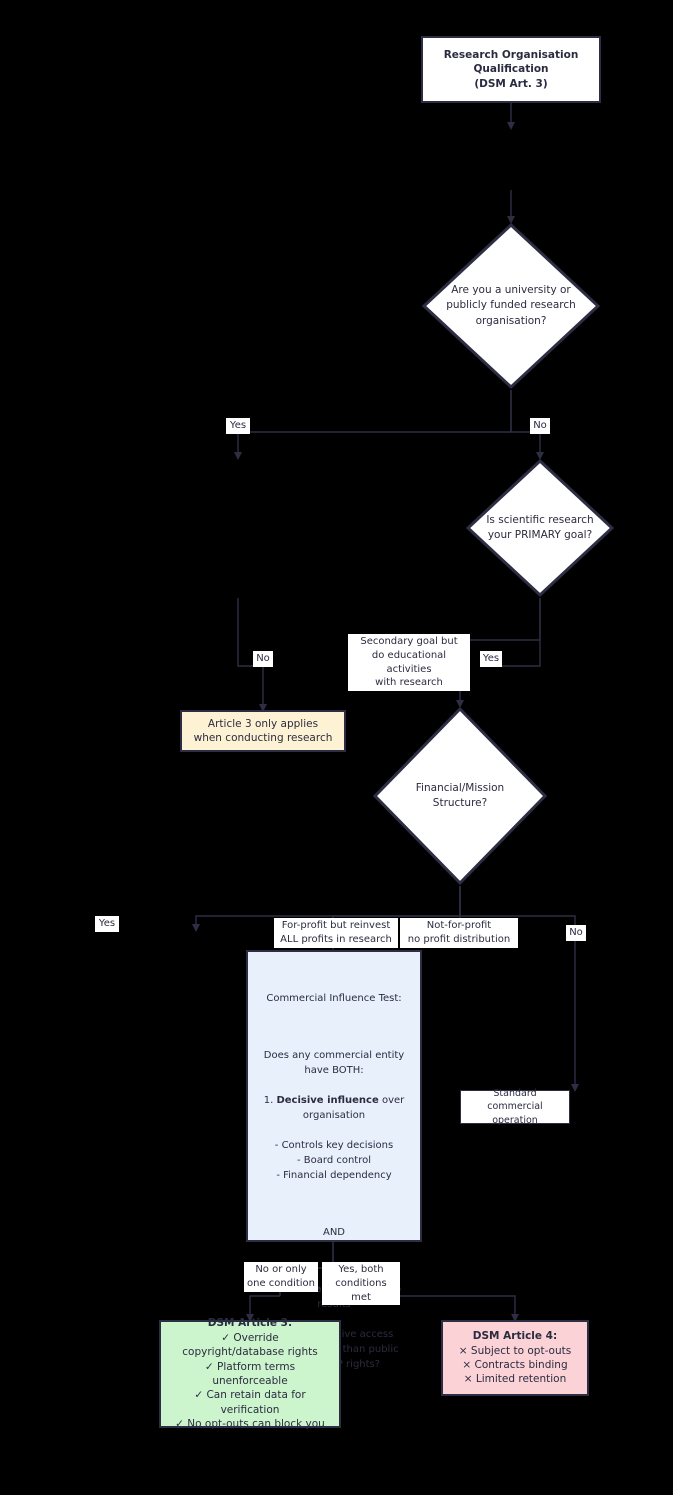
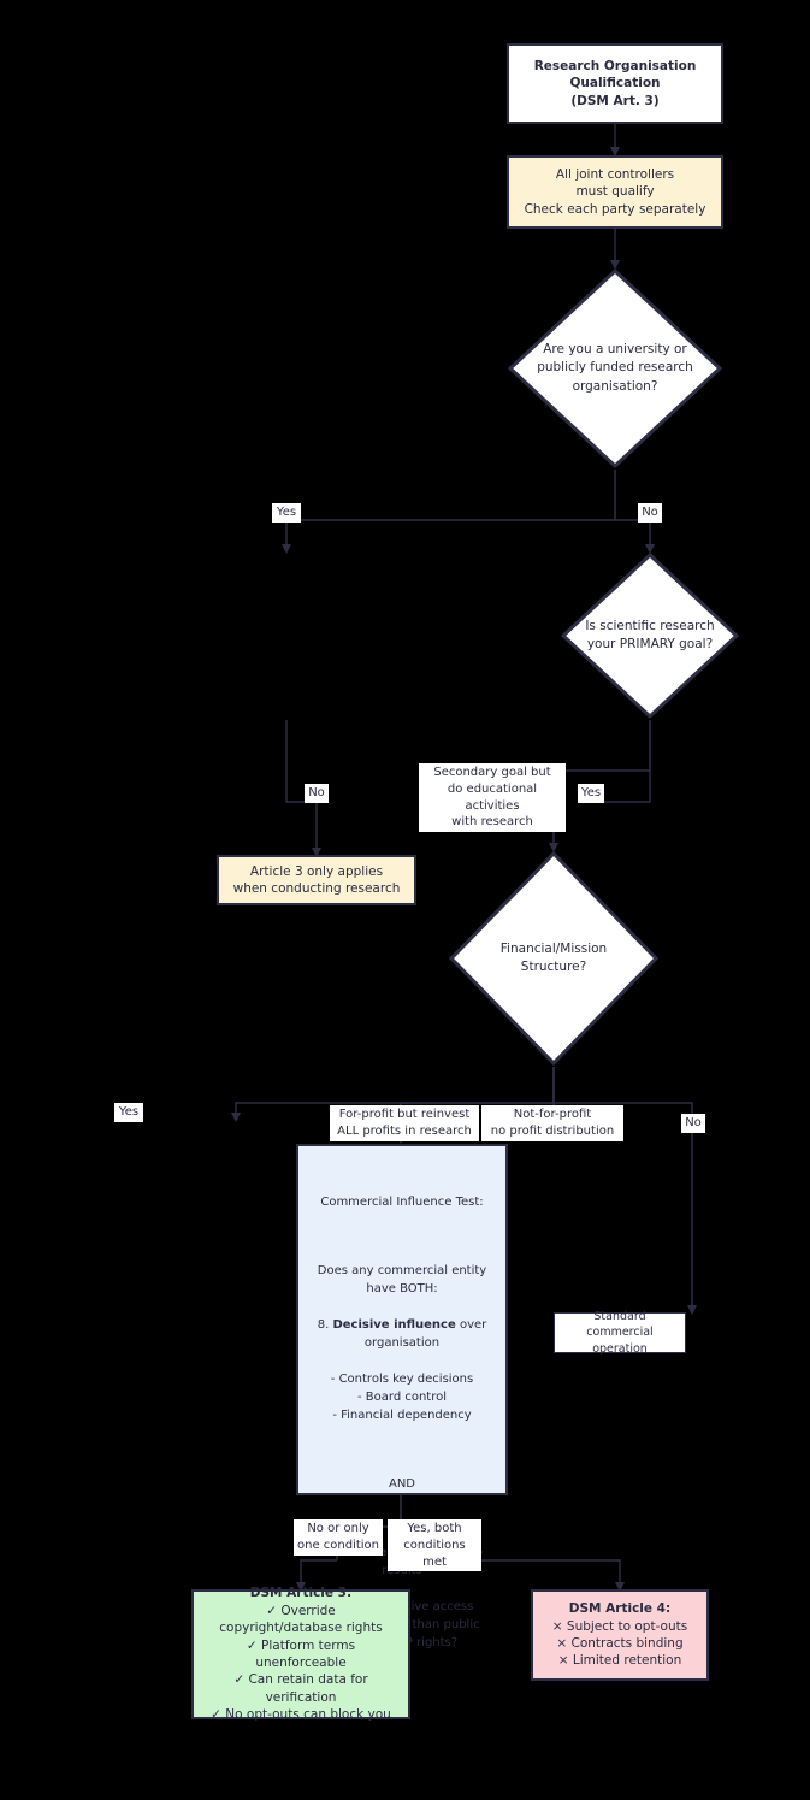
  Research Organisation
  Qualification
  (DSM Art. 3)
+ All joint controllers
+ must qualify
+ Check each party separately
  Are you a university or
  publicly funded research
  organisation?
  Yes
  No
  Is scientific research
  your PRIMARY goal?
  No
  Secondary goal but
  do educational activities
  with research
  Yes
  Article 3 only applies
  when conducting research
  Financial/Mission
  Structure?
  Yes
  For-profit but reinvest
  ALL profits in research
  Not-for-profit
  no profit distribution
  No
  Commercial Influence Test:
  Does any commercial entity
  have BOTH:
- 1. Decisive influence over
+ 8. Decisive influence over
  organisation
  - Controls key decisions
  - Board control
  - Financial dependency
  AND
  Standard commercial
  operation
  No or only
  one condition
  Yes, both
  conditions met
  DSM Article 3:
  ✓ Override
  copyright/database rights
  ✓ Platform terms
  unenforceable
  ✓ Can retain data for
  verification
  ✓ No opt-outs can block you
  DSM Article 4:
  × Subject to opt-outs
  × Contracts binding
  × Limited retention
